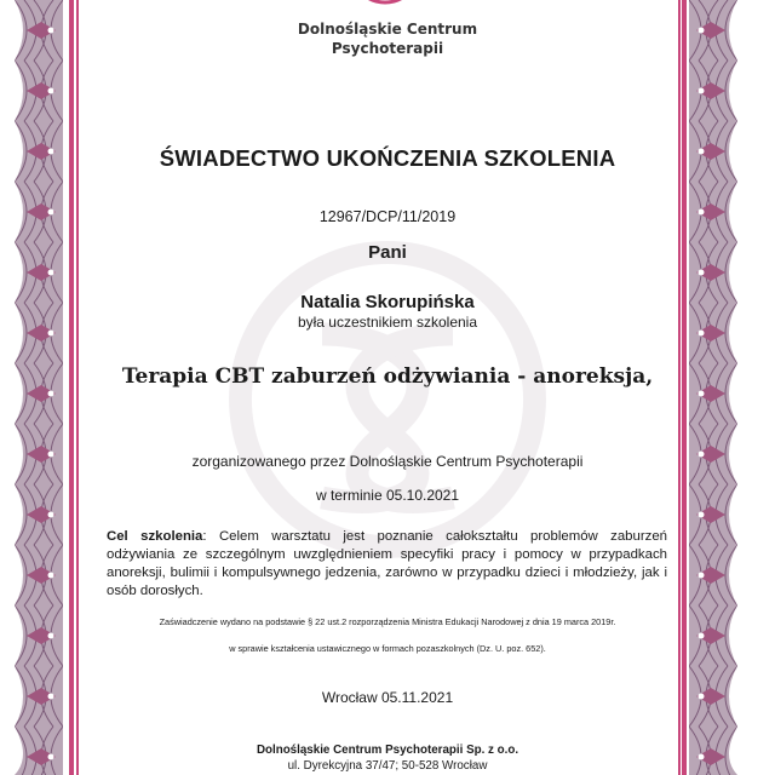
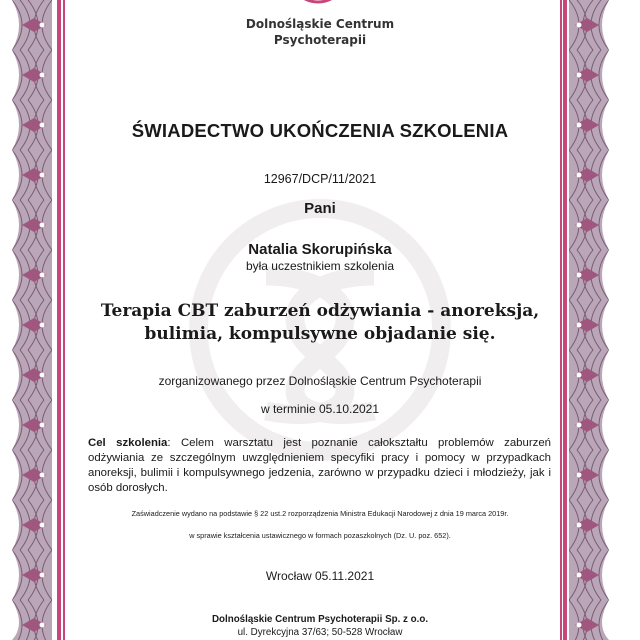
  Dolnośląskie Centrum
  Psychoterapii
  ŚWIADECTWO UKOŃCZENIA SZKOLENIA
- 12967/DCP/11/2019
+ 12967/DCP/11/2021
  Pani
  Natalia Skorupińska
  była uczestnikiem szkolenia
  Terapia CBT zaburzeń odżywiania - anoreksja,
+ bulimia, kompulsywne objadanie się.
  zorganizowanego przez Dolnośląskie Centrum Psychoterapii
  w terminie 05.10.2021
  Cel szkolenia: Celem warsztatu jest poznanie całokształtu problemów zaburzeń odżywiania ze szczególnym uwzględnieniem specyfiki pracy i pomocy w przypadkach anoreksji, bulimii i kompulsywnego jedzenia, zarówno w przypadku dzieci i młodzieży, jak i osób dorosłych.
  Zaświadczenie wydano na podstawie § 22 ust.2 rozporządzenia Ministra Edukacji Narodowej z dnia 19 marca 2019r.
  w sprawie kształcenia ustawicznego w formach pozaszkolnych (Dz. U. poz. 652).
  Wrocław 05.11.2021
  Dolnośląskie Centrum Psychoterapii Sp. z o.o.
- ul. Dyrekcyjna 37/47; 50-528 Wrocław
+ ul. Dyrekcyjna 37/63; 50-528 Wrocław
